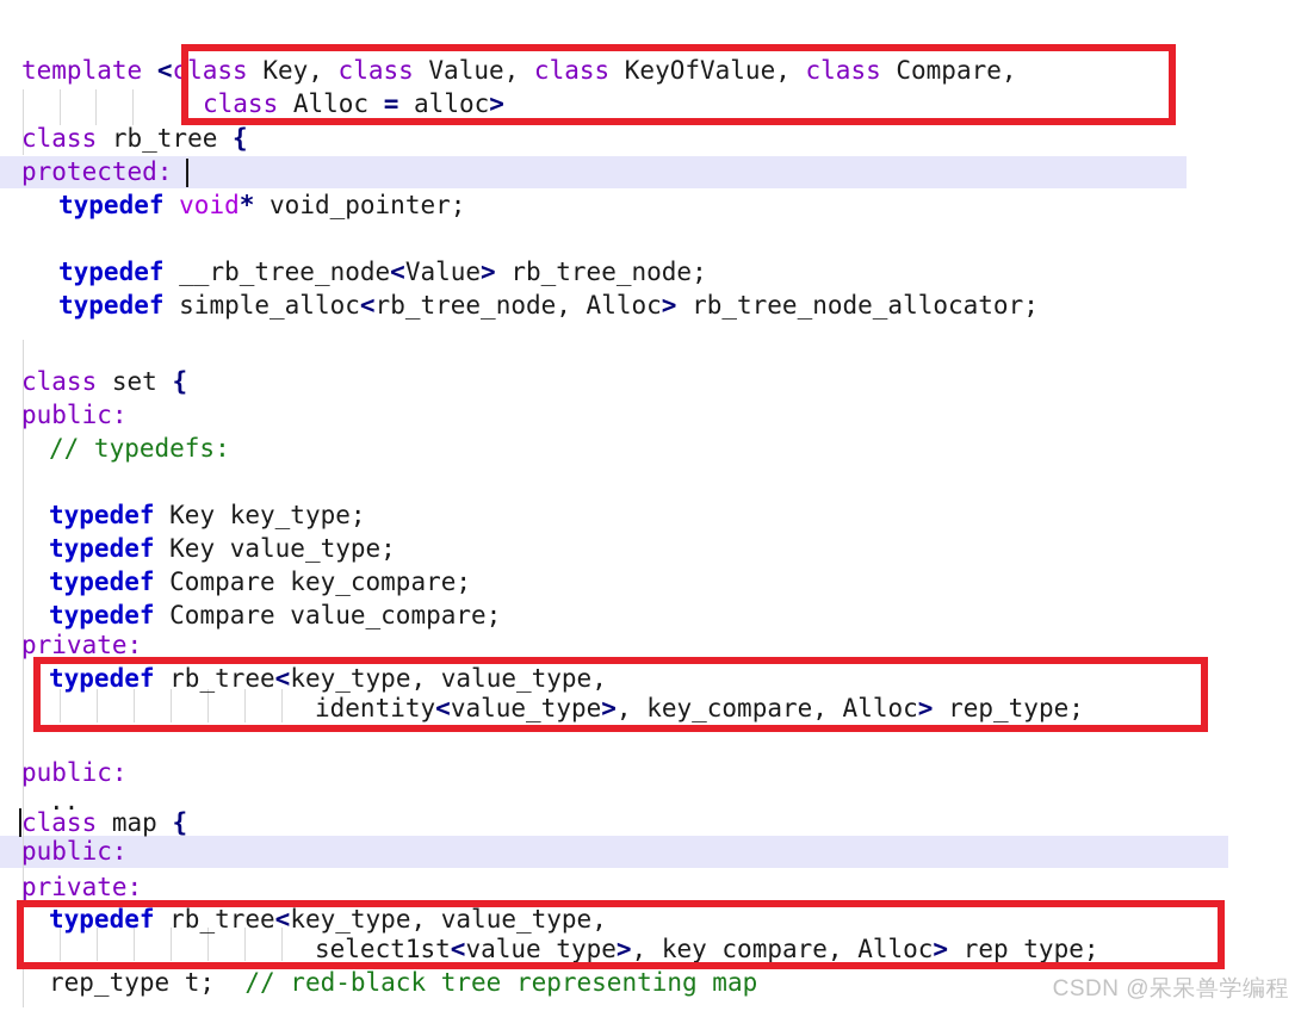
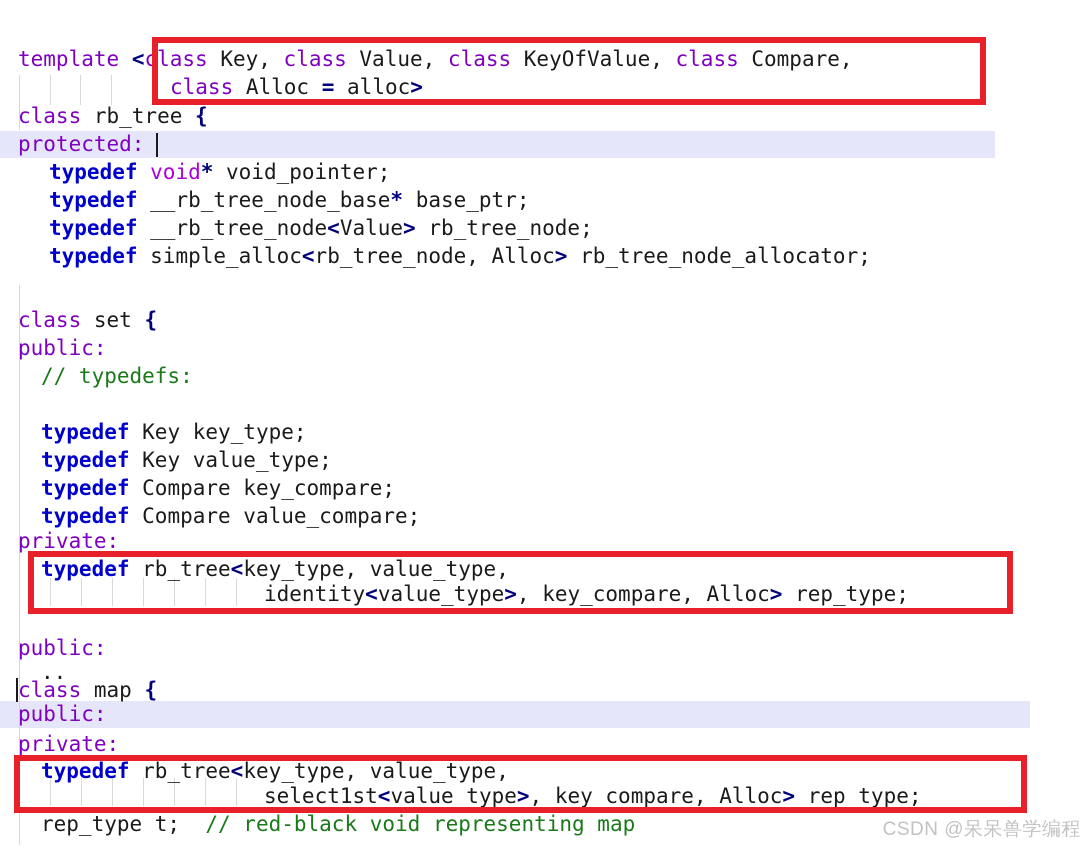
  template <class Key, class Value, class KeyOfValue, class Compare,
  class Alloc = alloc>
  class rb_tree {
  protected:
  typedef void* void_pointer;
+ typedef __rb_tree_node_base* base_ptr;
  typedef __rb_tree_node<Value> rb_tree_node;
  typedef simple_alloc<rb_tree_node, Alloc> rb_tree_node_allocator;
  class set {
  public:
  // typedefs:
  typedef Key key_type;
  typedef Key value_type;
  typedef Compare key_compare;
  typedef Compare value_compare;
  private:
  typedef rb_tree<key_type, value_type,
  identity<value_type>, key_compare, Alloc> rep_type;
  public:
  ..
  class map {
  public:
  private:
  typedef rb_tree<key_type, value_type,
  select1st<value_type>, key_compare, Alloc> rep_type;
- rep_type t; // red-black tree representing map
+ rep_type t; // red-black void representing map
  CSDN @呆呆兽学编程
